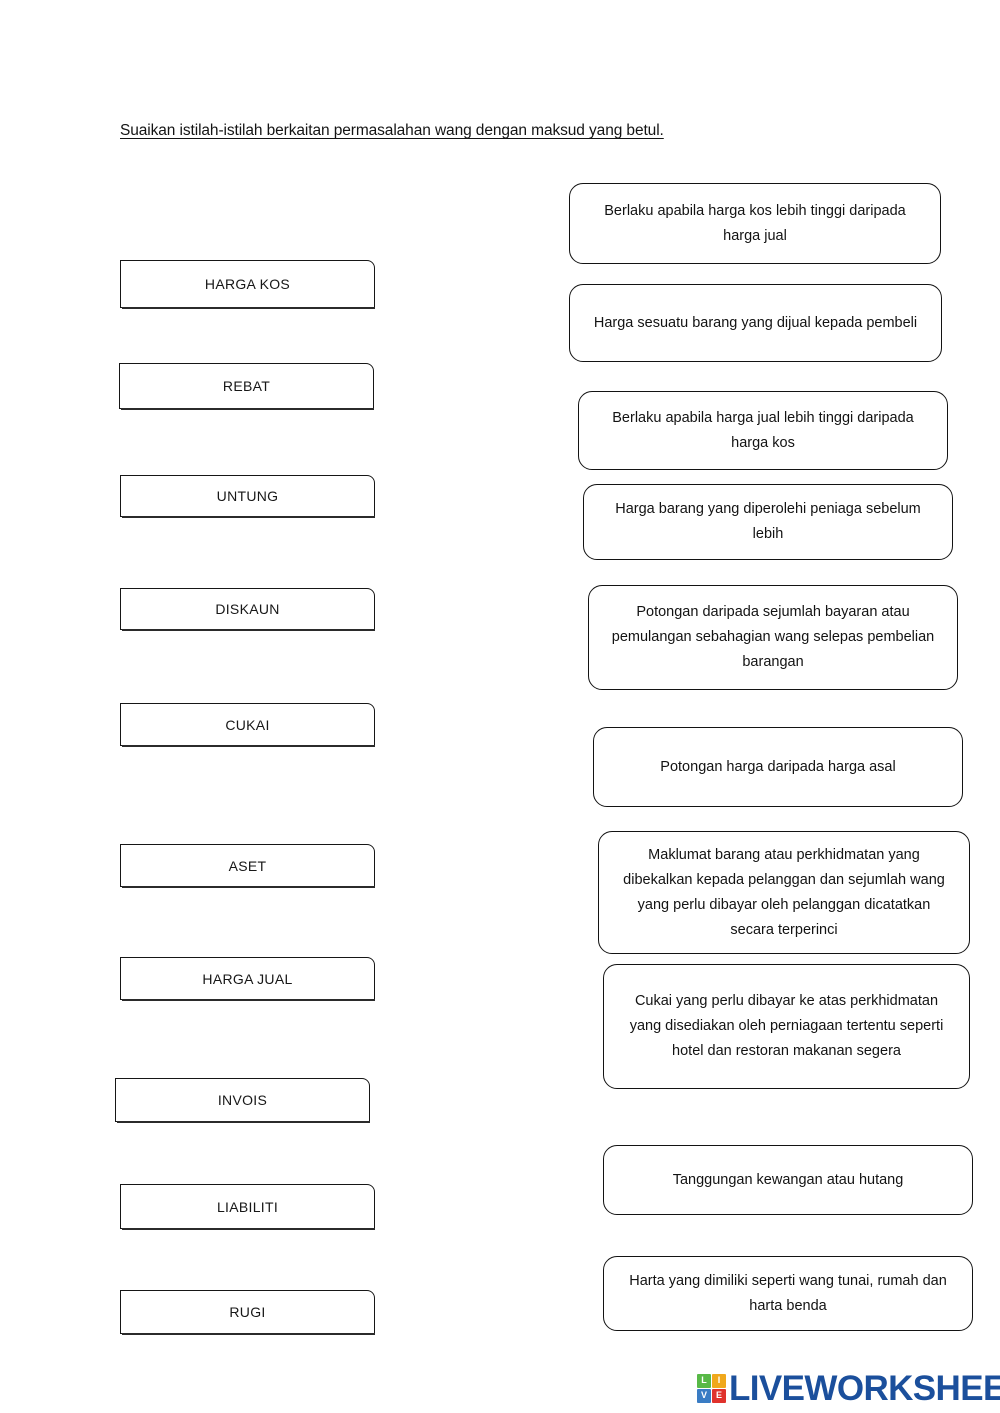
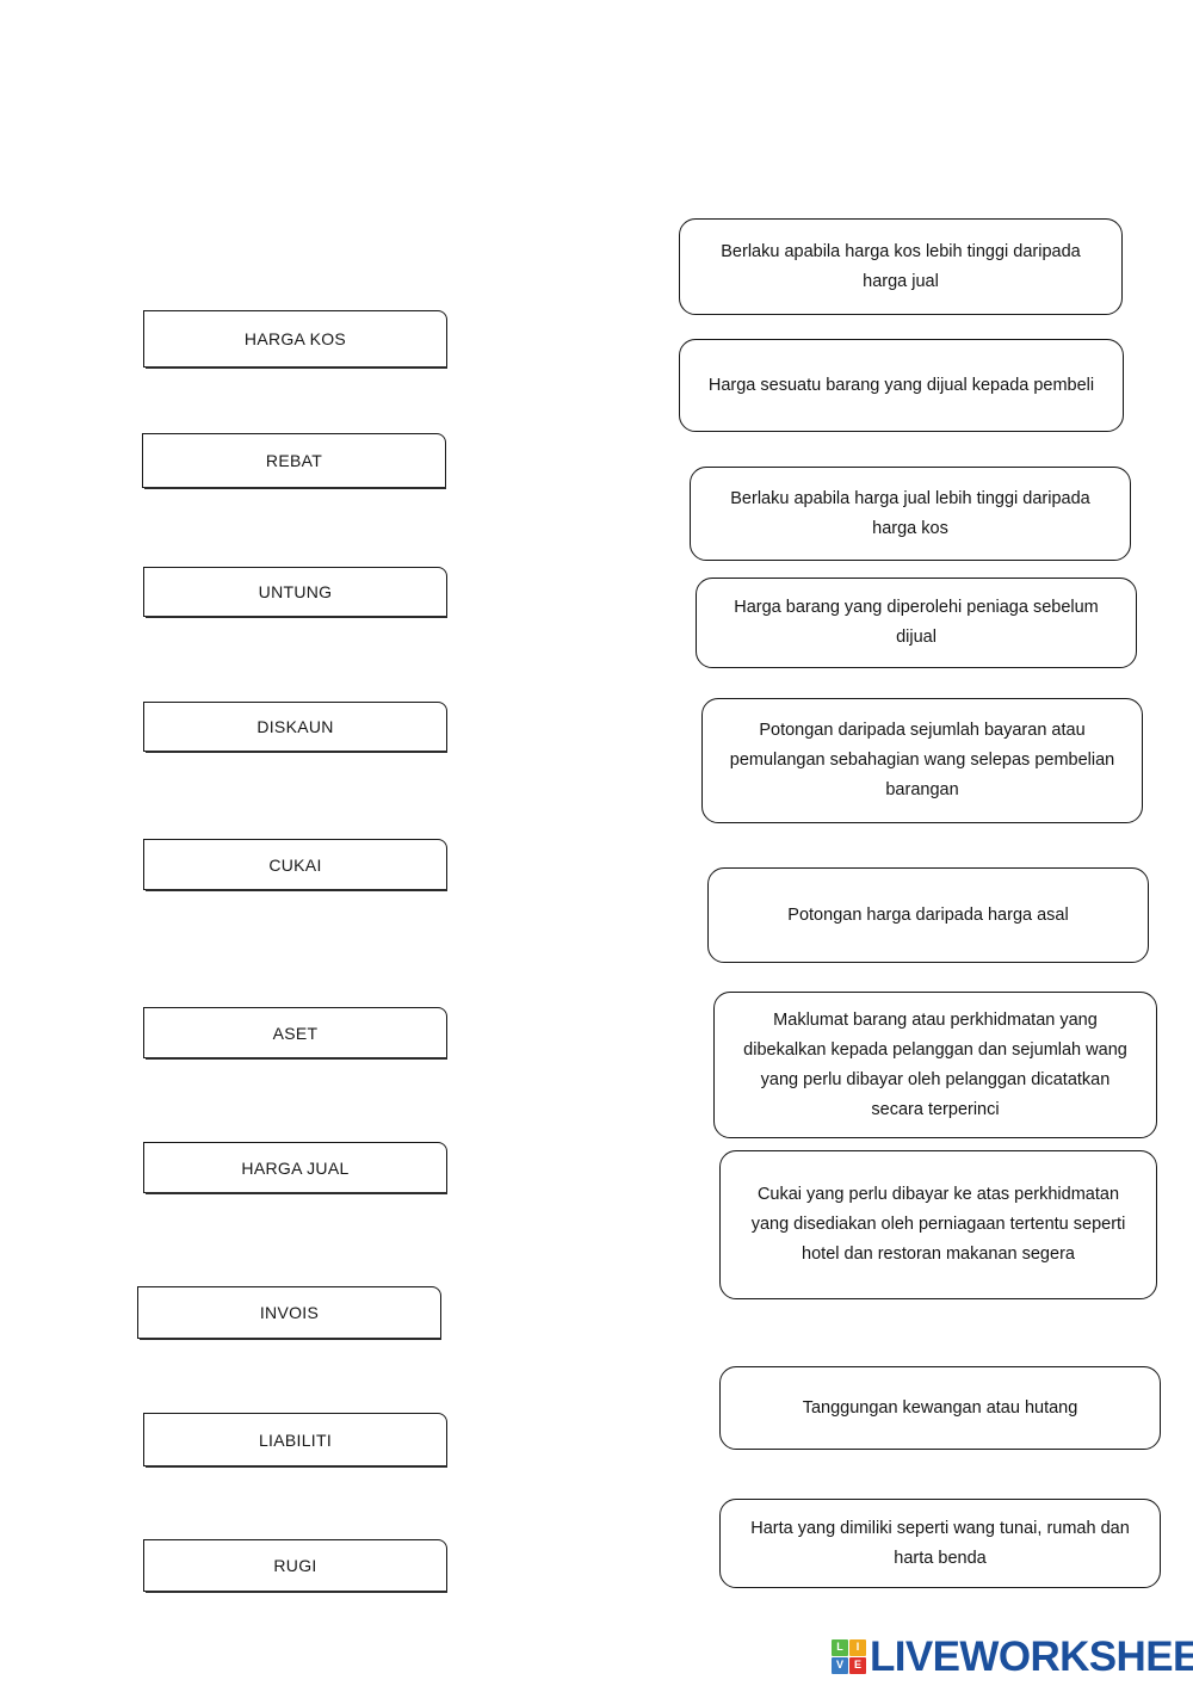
- Suaikan istilah-istilah berkaitan permasalahan wang dengan maksud yang betul.
  HARGA KOS
  REBAT
  UNTUNG
  DISKAUN
  CUKAI
  ASET
  HARGA JUAL
  INVOIS
  LIABILITI
  RUGI
  Berlaku apabila harga kos lebih tinggi daripada harga jual
  Harga sesuatu barang yang dijual kepada pembeli
  Berlaku apabila harga jual lebih tinggi daripada harga kos
- Harga barang yang diperolehi peniaga sebelum lebih
+ Harga barang yang diperolehi peniaga sebelum dijual
  Potongan daripada sejumlah bayaran atau pemulangan sebahagian wang selepas pembelian barangan
  Potongan harga daripada harga asal
  Maklumat barang atau perkhidmatan yang dibekalkan kepada pelanggan dan sejumlah wang yang perlu dibayar oleh pelanggan dicatatkan secara terperinci
  Cukai yang perlu dibayar ke atas perkhidmatan yang disediakan oleh perniagaan tertentu seperti hotel dan restoran makanan segera
  Tanggungan kewangan atau hutang
  Harta yang dimiliki seperti wang tunai, rumah dan harta benda
  L
  I
  V
  E
  LIVEWORKSHEE
